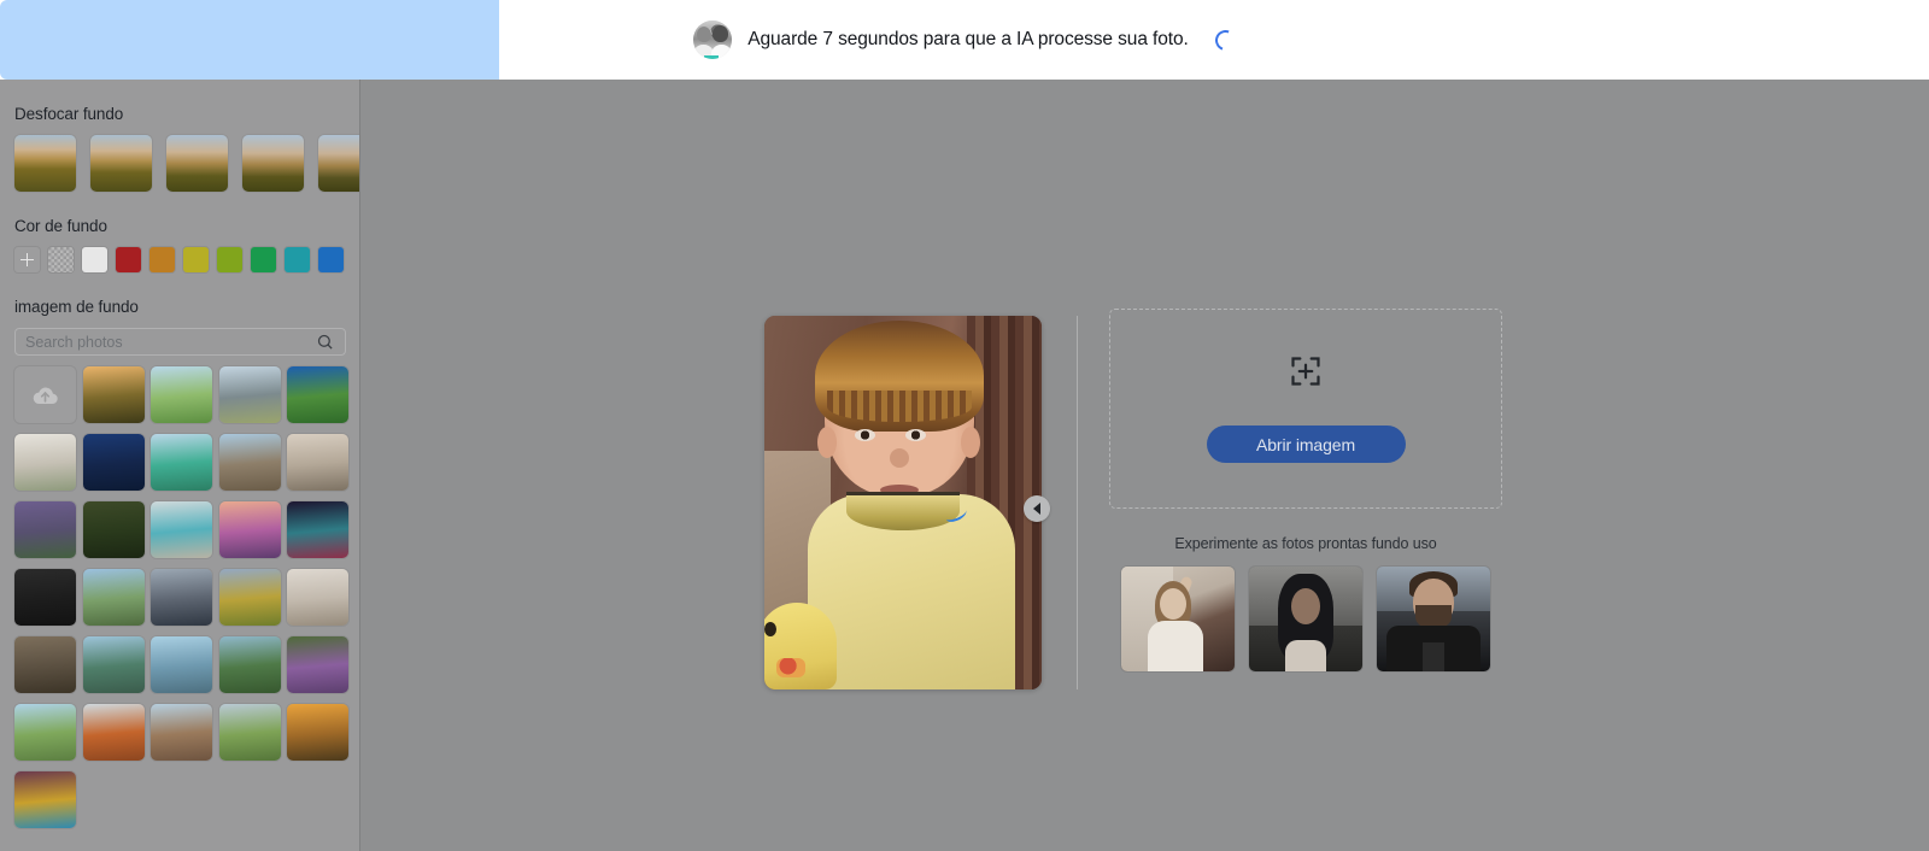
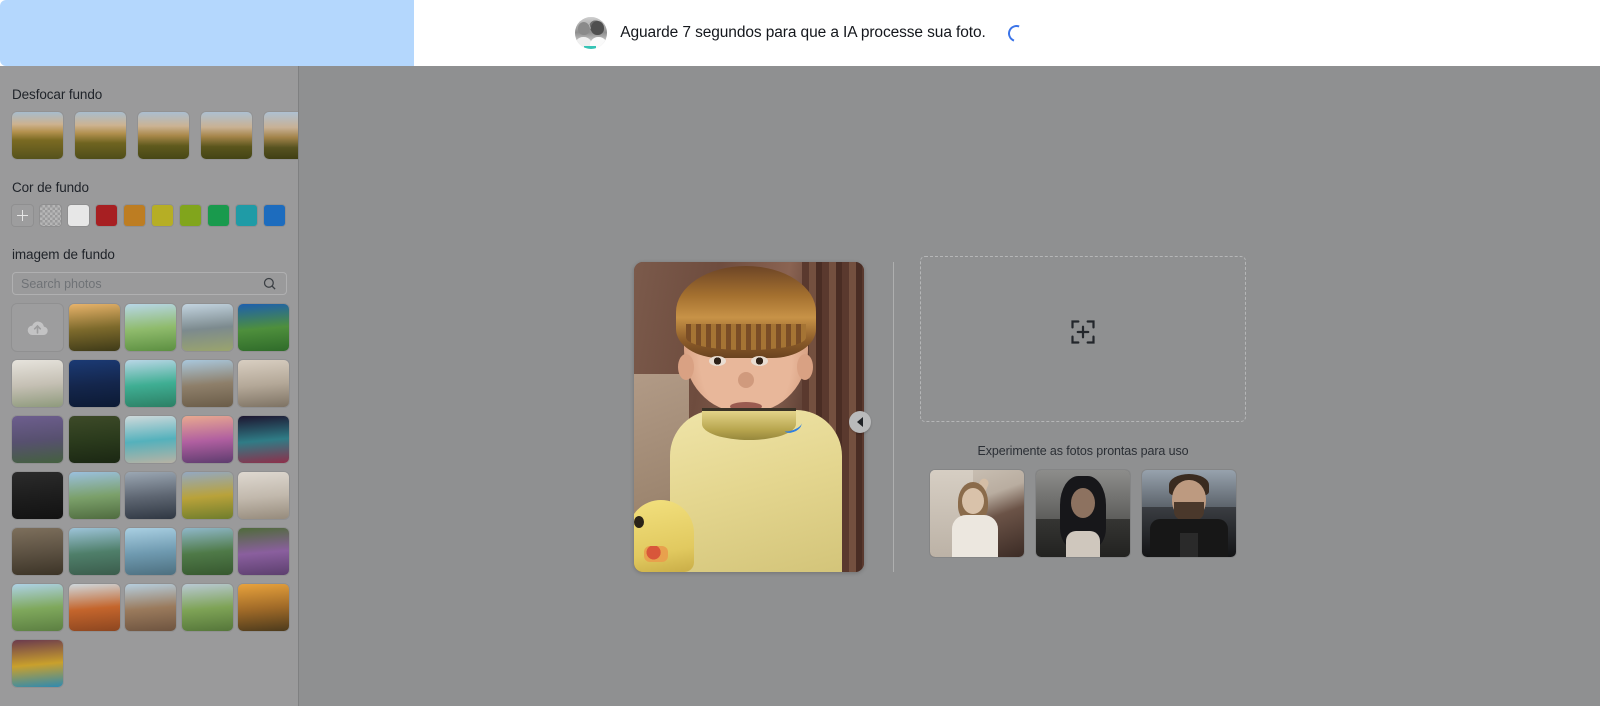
  Aguarde 7 segundos para que a IA processe sua foto.
  Desfocar fundo
  Cor de fundo
  imagem de fundo
  Search photos
- Abrir imagem
- Experimente as fotos prontas fundo uso
+ Experimente as fotos prontas para uso
